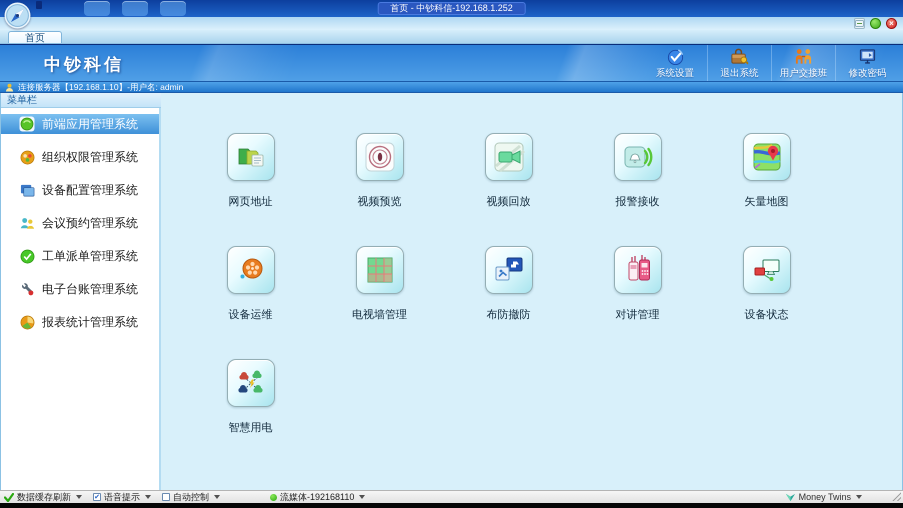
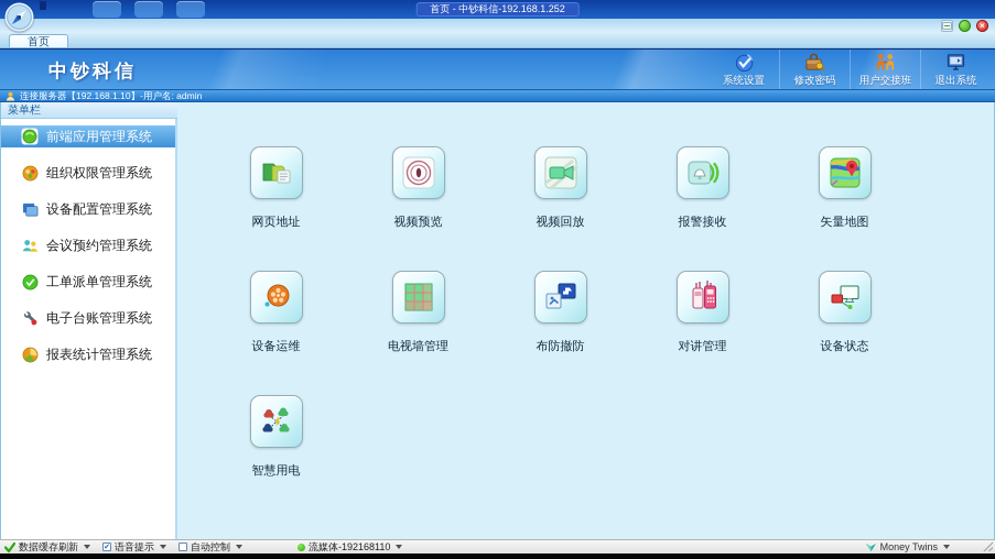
  首页 - 中钞科信-192.168.1.252
  ×
  首页
  中钞科信
  系统设置
- 退出系统
+ 修改密码
  用户交接班
- 修改密码
+ 退出系统
  连接服务器【192.168.1.10】-用户名: admin
  菜单栏
  前端应用管理系统
  组织权限管理系统
  设备配置管理系统
  会议预约管理系统
  工单派单管理系统
  电子台账管理系统
  报表统计管理系统
  网页地址
  视频预览
  视频回放
  报警接收
  矢量地图
  设备运维
  电视墙管理
  布防撤防
  对讲管理
  设备状态
  智慧用电
  数据缓存刷新
  语音提示
  自动控制
  流媒体-192168110
  Money Twins
